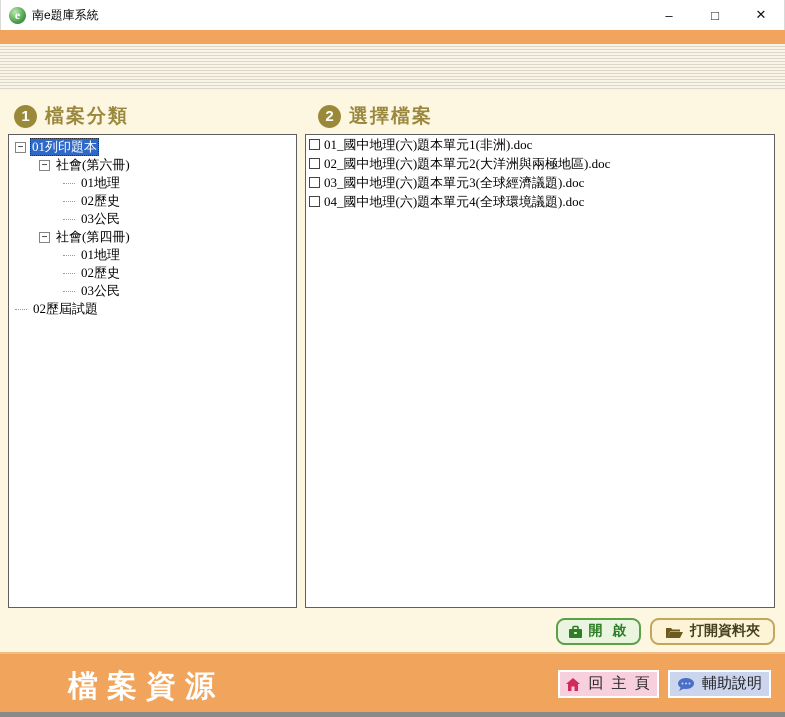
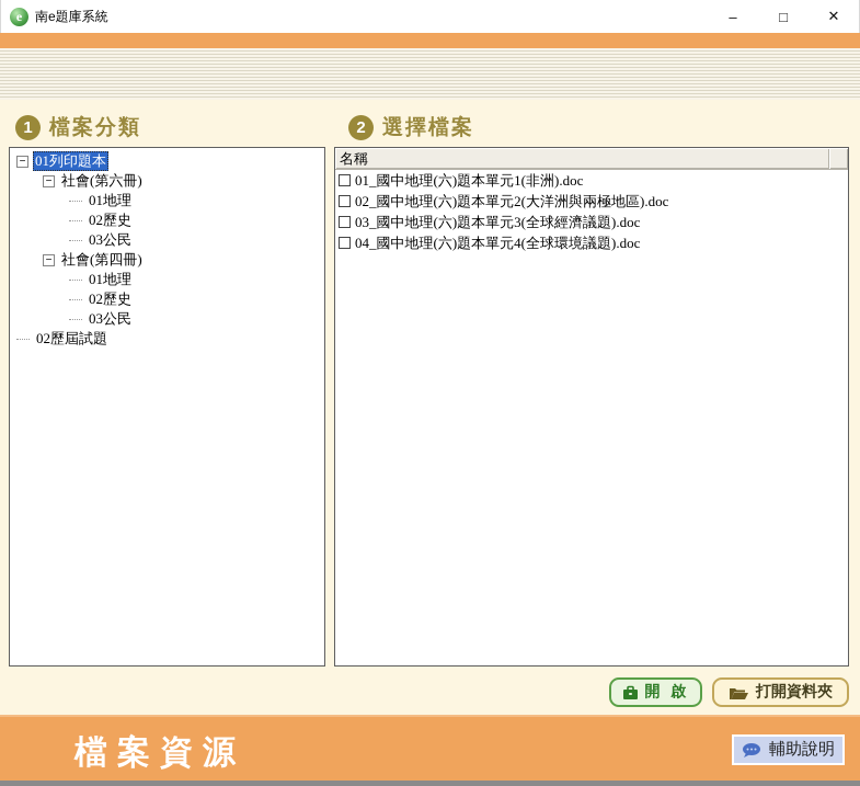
  e
  南e題庫系統
  –
  □
  ✕
  1
  檔案分類
  2
  選擇檔案
  −
  01列印題本
  −
  社會(第六冊)
  01地理
  02歷史
  03公民
  −
  社會(第四冊)
  01地理
  02歷史
  03公民
  02歷屆試題
+ 名稱
  01_國中地理(六)題本單元1(非洲).doc
  02_國中地理(六)題本單元2(大洋洲與兩極地區).doc
  03_國中地理(六)題本單元3(全球經濟議題).doc
  04_國中地理(六)題本單元4(全球環境議題).doc
  開 啟
  打開資料夾
  檔案資源
- 回 主 頁
  輔助說明
